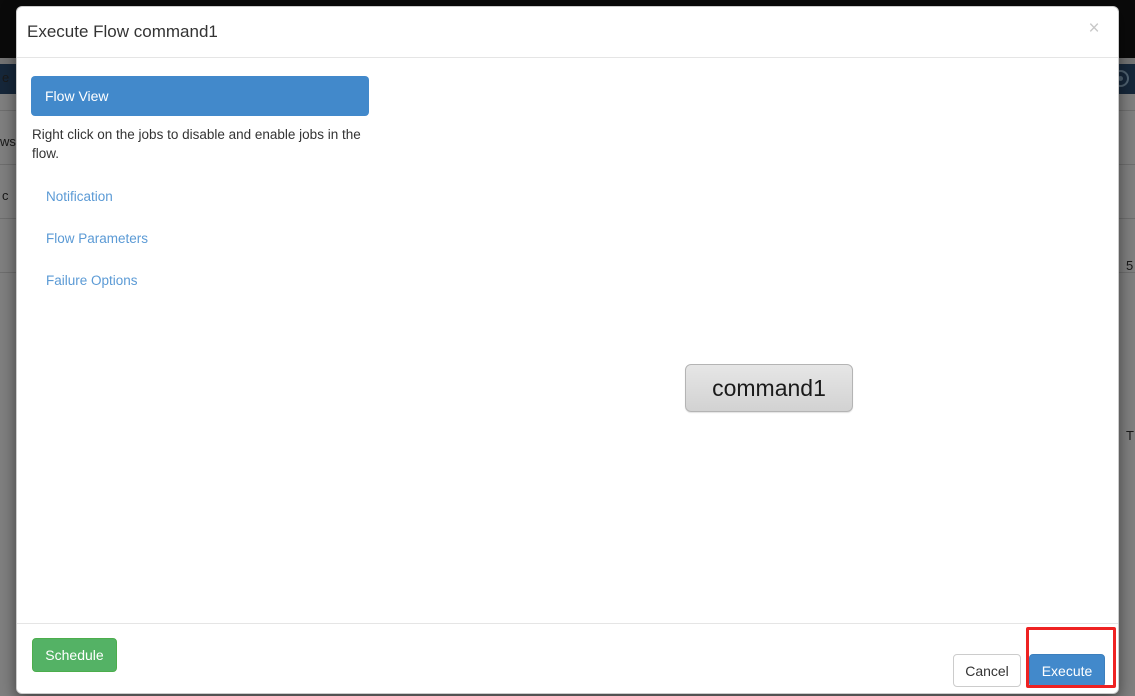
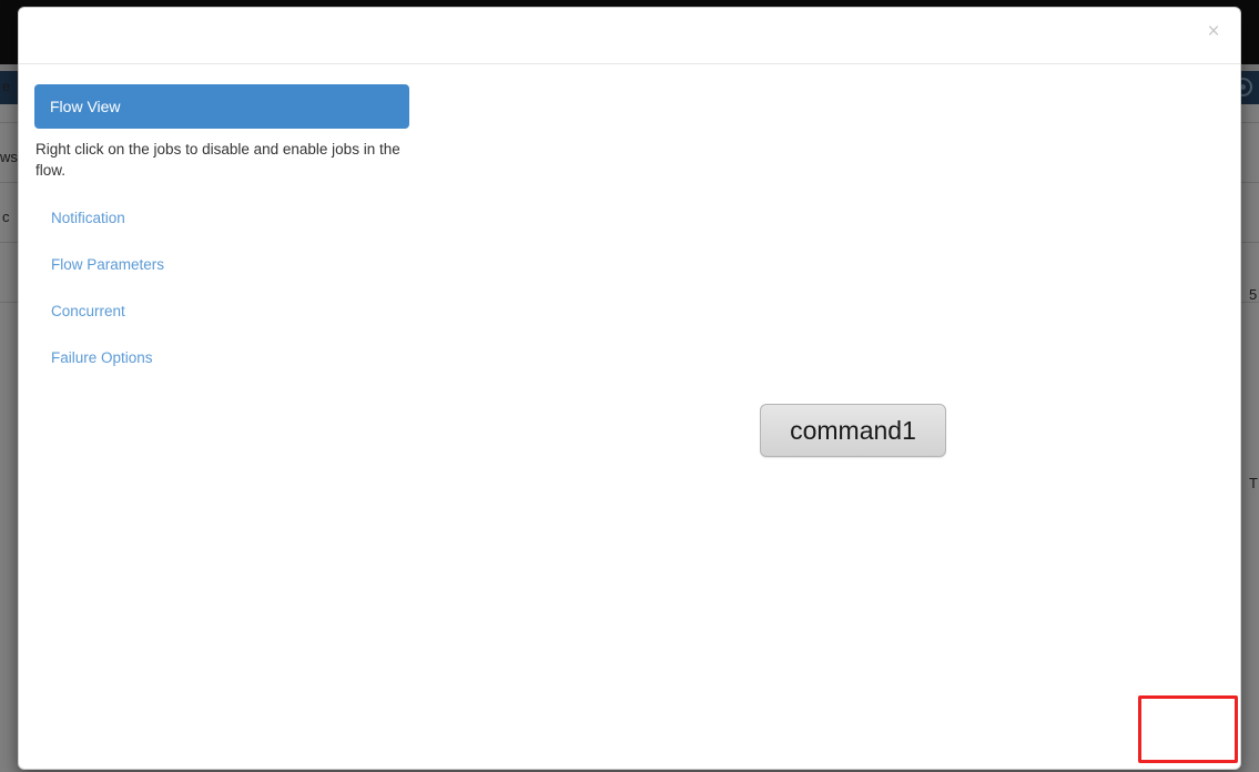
  e
  ws
  c
  5
  T
- Execute Flow command1
  ×
  Flow View
  Right click on the jobs to disable and enable jobs in the flow.
  Notification
  Flow Parameters
+ Concurrent
  Failure Options
  command1
- Schedule
- Cancel
- Execute
